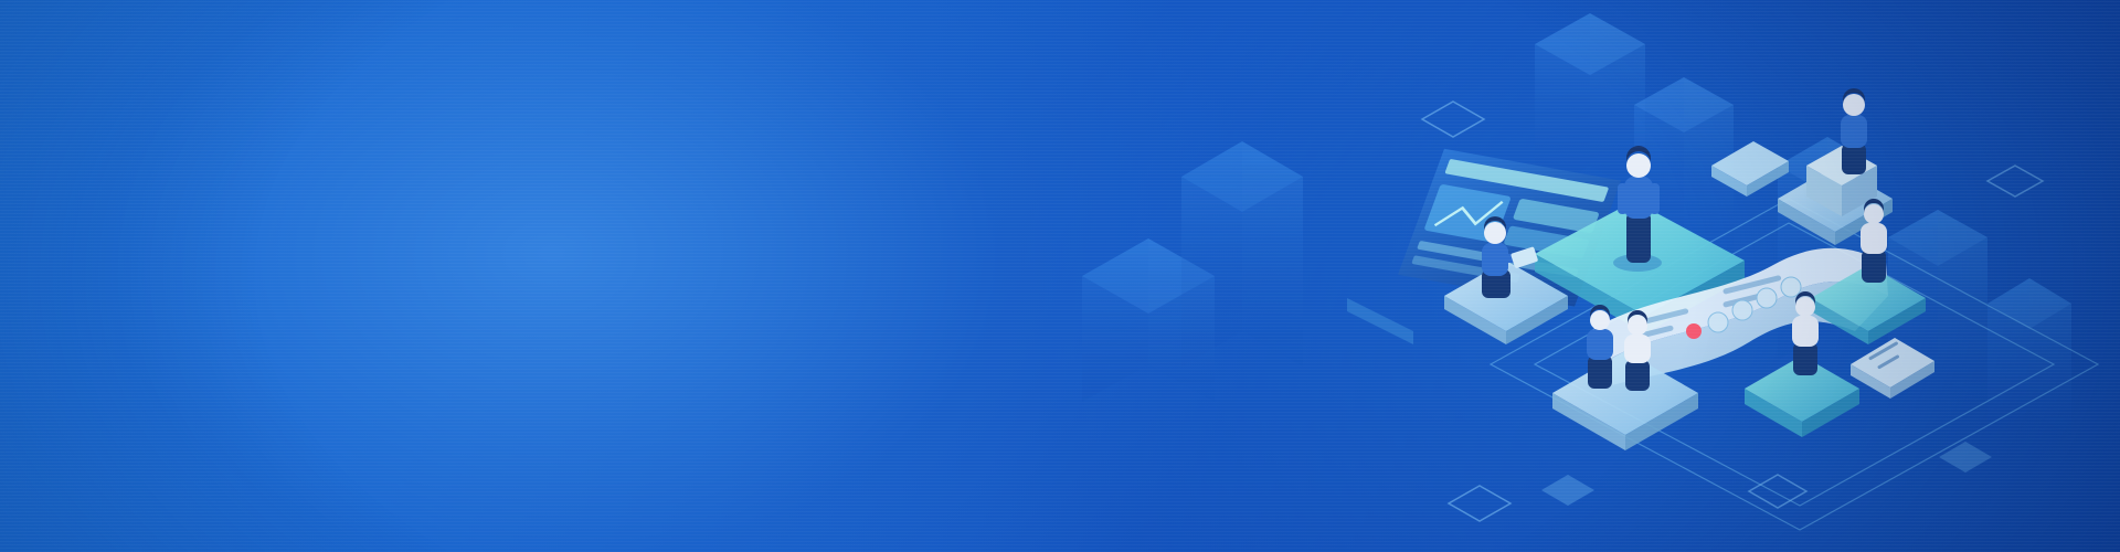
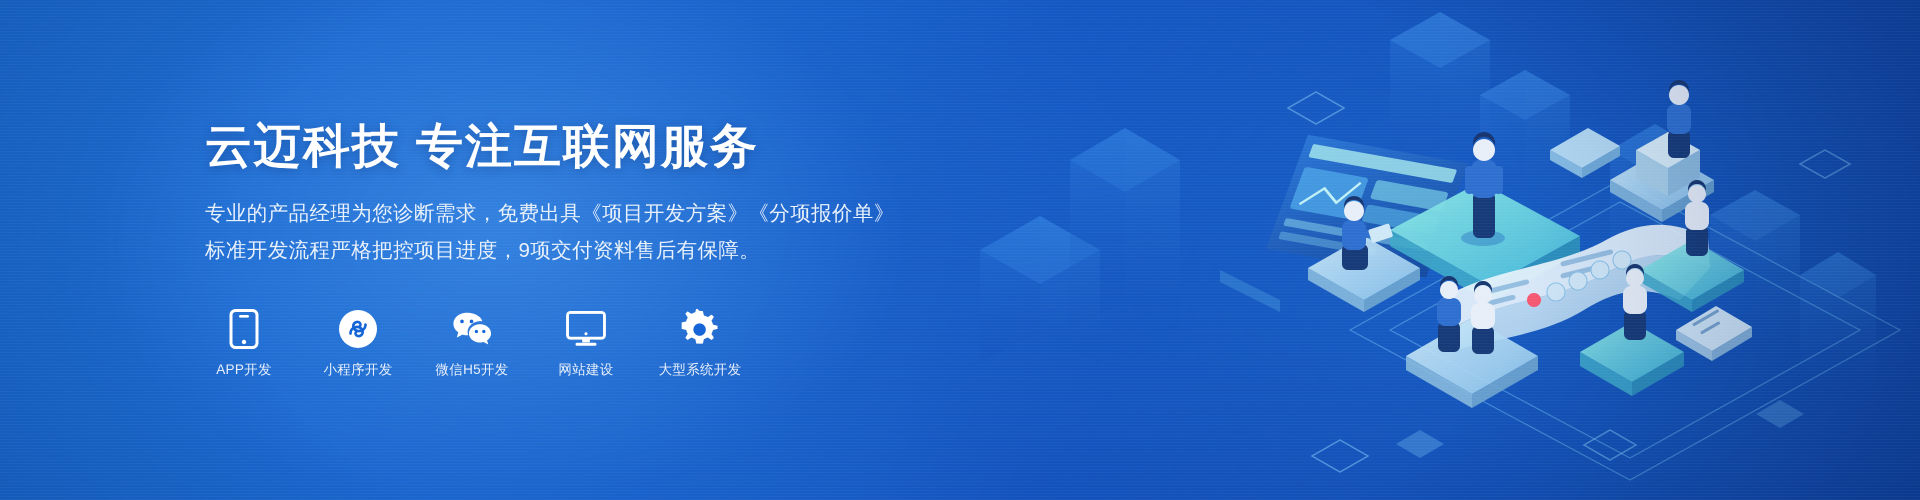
+ 云迈科技 专注互联网服务
+ 专业的产品经理为您诊断需求，免费出具《项目开发方案》《分项报价单》
+ 标准开发流程严格把控项目进度，9项交付资料售后有保障。
+ APP开发
+ 小程序开发
+ 微信H5开发
+ 网站建设
+ 大型系统开发
